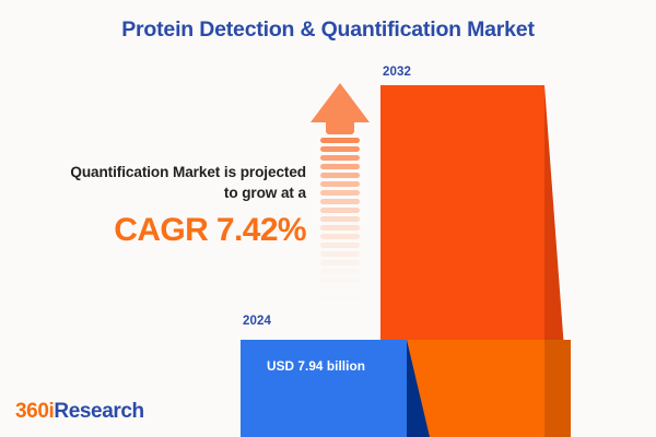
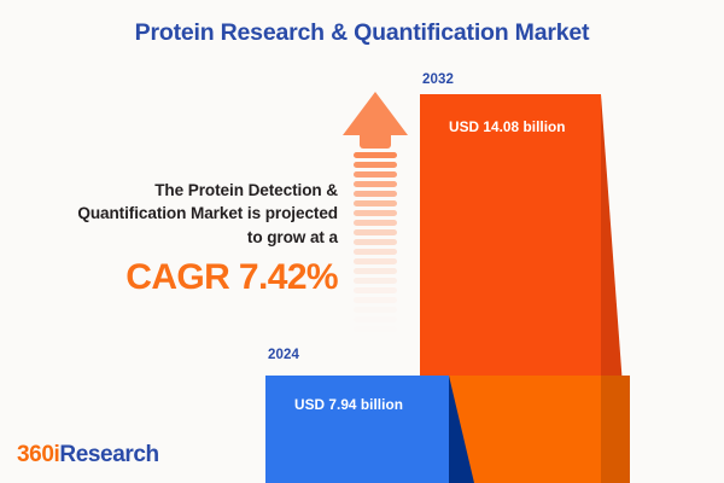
- Protein Detection & Quantification Market
+ Protein Research & Quantification Market
+ The Protein Detection &
  Quantification Market is projected
  to grow at a
  CAGR 7.42%
  2032
  2024
+ USD 14.08 billion
  USD 7.94 billion
  360iResearch
